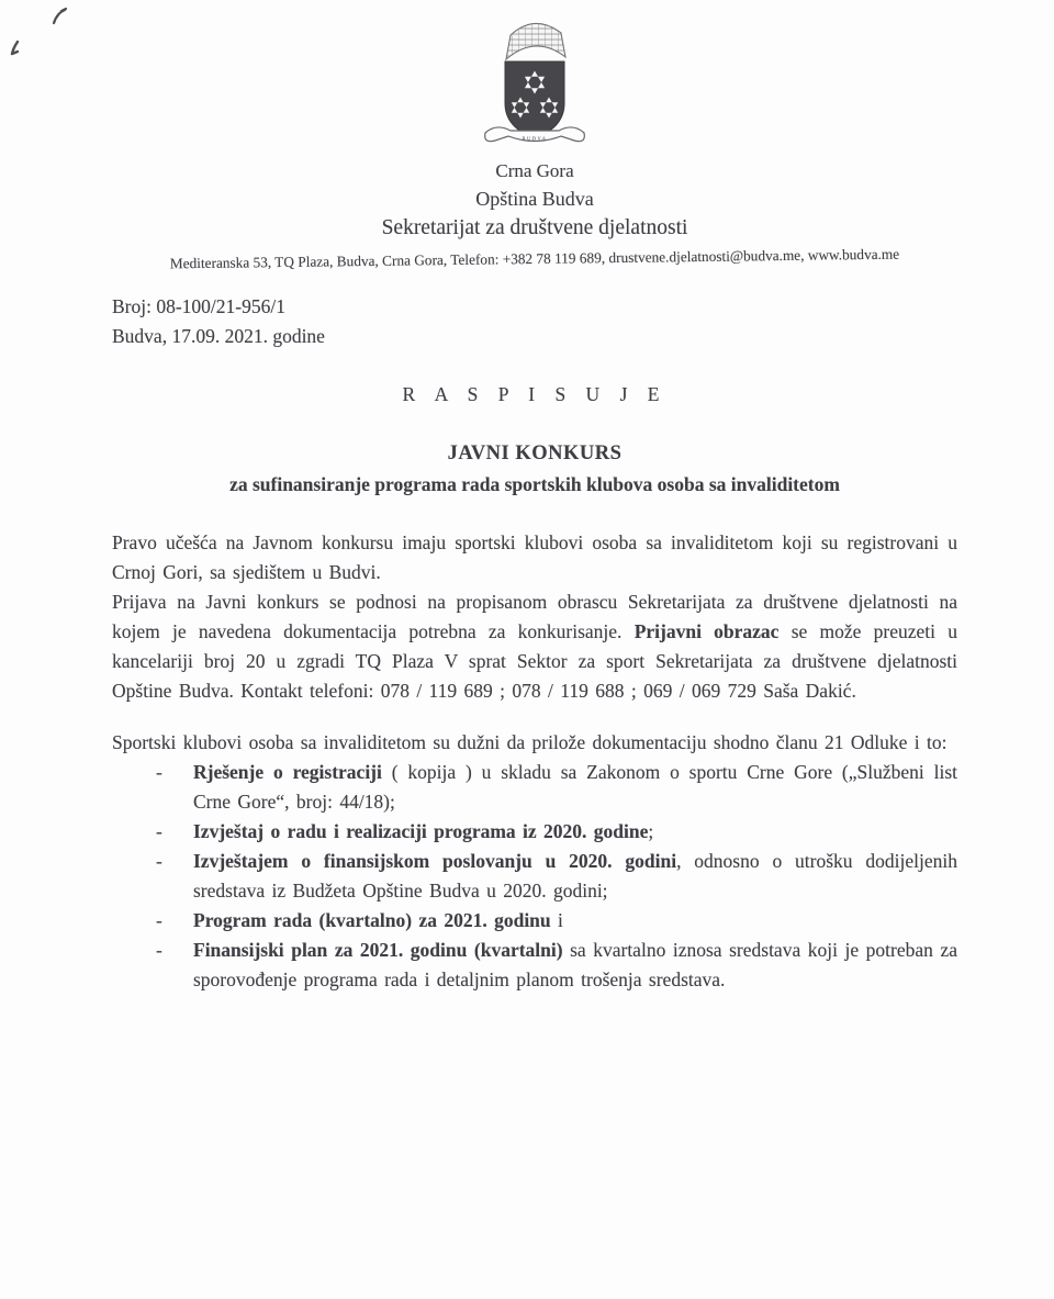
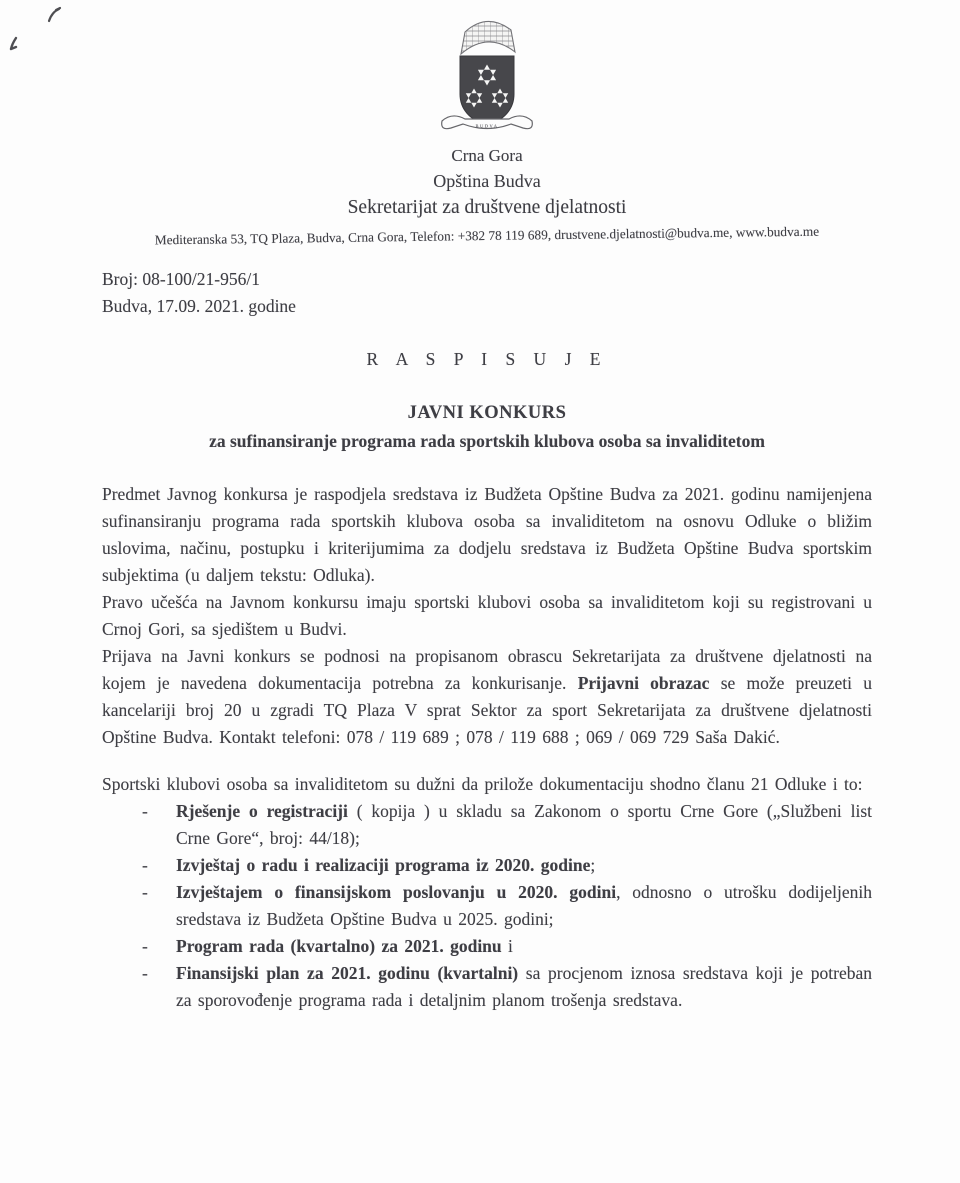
  Crna Gora
  Opština Budva
  Sekretarijat za društvene djelatnosti
  Mediteranska 53, TQ Plaza, Budva, Crna Gora, Telefon: +382 78 119 689, drustvene.djelatnosti@budva.me, www.budva.me
  Broj: 08-100/21-956/1
  Budva, 17.09. 2021. godine
  R A S P I S U J E
  JAVNI KONKURS
  za sufinansiranje programa rada sportskih klubova osoba sa invaliditetom
+ Predmet Javnog konkursa je raspodjela sredstava iz Budžeta Opštine Budva za 2021. godinu namijenjena sufinansiranju programa rada sportskih klubova osoba sa invaliditetom na osnovu Odluke o bližim uslovima, načinu, postupku i kriterijumima za dodjelu sredstava iz Budžeta Opštine Budva sportskim subjektima (u daljem tekstu: Odluka).
  Pravo učešća na Javnom konkursu imaju sportski klubovi osoba sa invaliditetom koji su registrovani u Crnoj Gori, sa sjedištem u Budvi.
  Prijava na Javni konkurs se podnosi na propisanom obrascu Sekretarijata za društvene djelatnosti na kojem je navedena dokumentacija potrebna za konkurisanje. Prijavni obrazac se može preuzeti u kancelariji broj 20 u zgradi TQ Plaza V sprat Sektor za sport Sekretarijata za društvene djelatnosti Opštine Budva. Kontakt telefoni: 078 / 119 689 ; 078 / 119 688 ; 069 / 069 729 Saša Dakić.
  Sportski klubovi osoba sa invaliditetom su dužni da prilože dokumentaciju shodno članu 21 Odluke i to:
  -
  Rješenje o registraciji ( kopija ) u skladu sa Zakonom o sportu Crne Gore („Službeni list Crne Gore“, broj: 44/18);
  -
  Izvještaj o radu i realizaciji programa iz 2020. godine;
  -
- Izvještajem o finansijskom poslovanju u 2020. godini, odnosno o utrošku dodijeljenih sredstava iz Budžeta Opštine Budva u 2020. godini;
+ Izvještajem o finansijskom poslovanju u 2020. godini, odnosno o utrošku dodijeljenih sredstava iz Budžeta Opštine Budva u 2025. godini;
  -
  Program rada (kvartalno) za 2021. godinu i
  -
- Finansijski plan za 2021. godinu (kvartalni) sa kvartalno iznosa sredstava koji je potreban za sporovođenje programa rada i detaljnim planom trošenja sredstava.
+ Finansijski plan za 2021. godinu (kvartalni) sa procjenom iznosa sredstava koji je potreban za sporovođenje programa rada i detaljnim planom trošenja sredstava.
